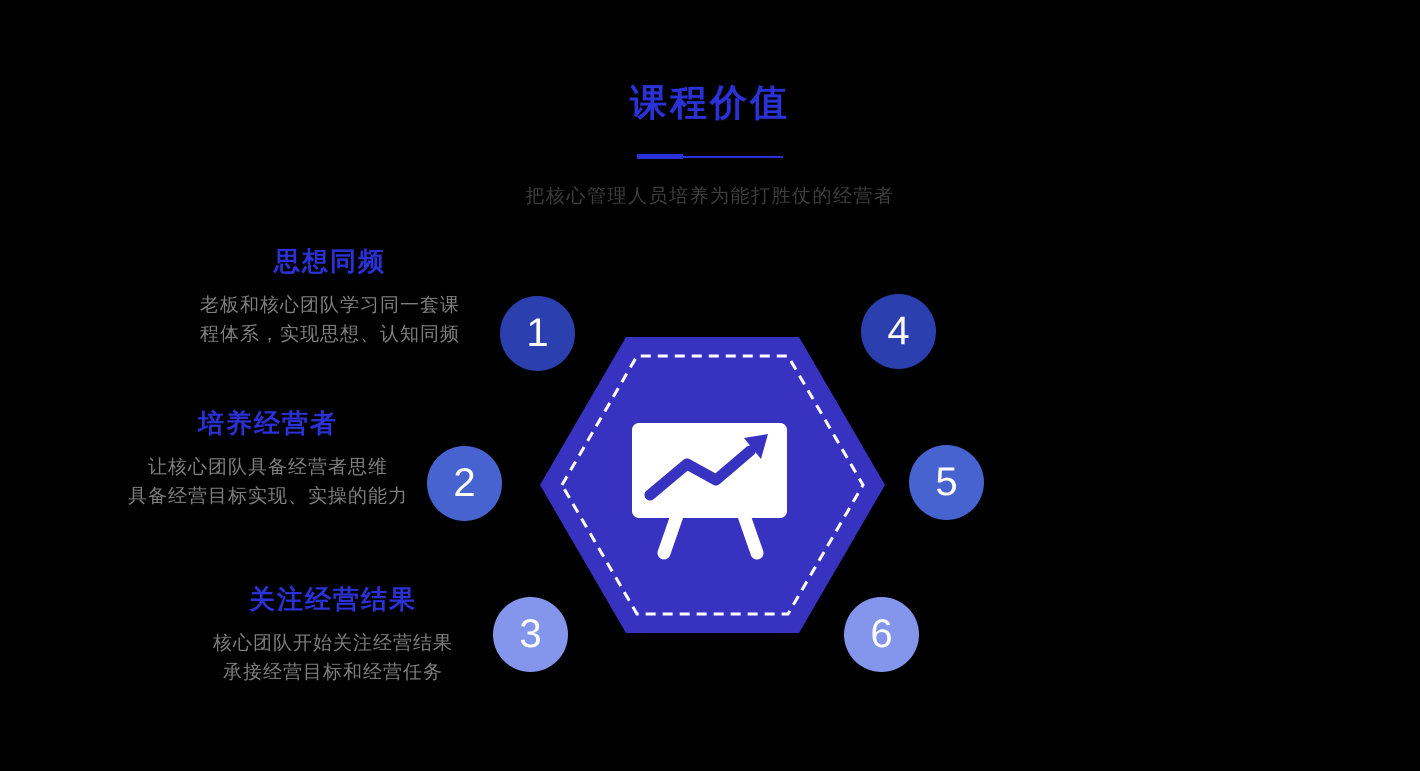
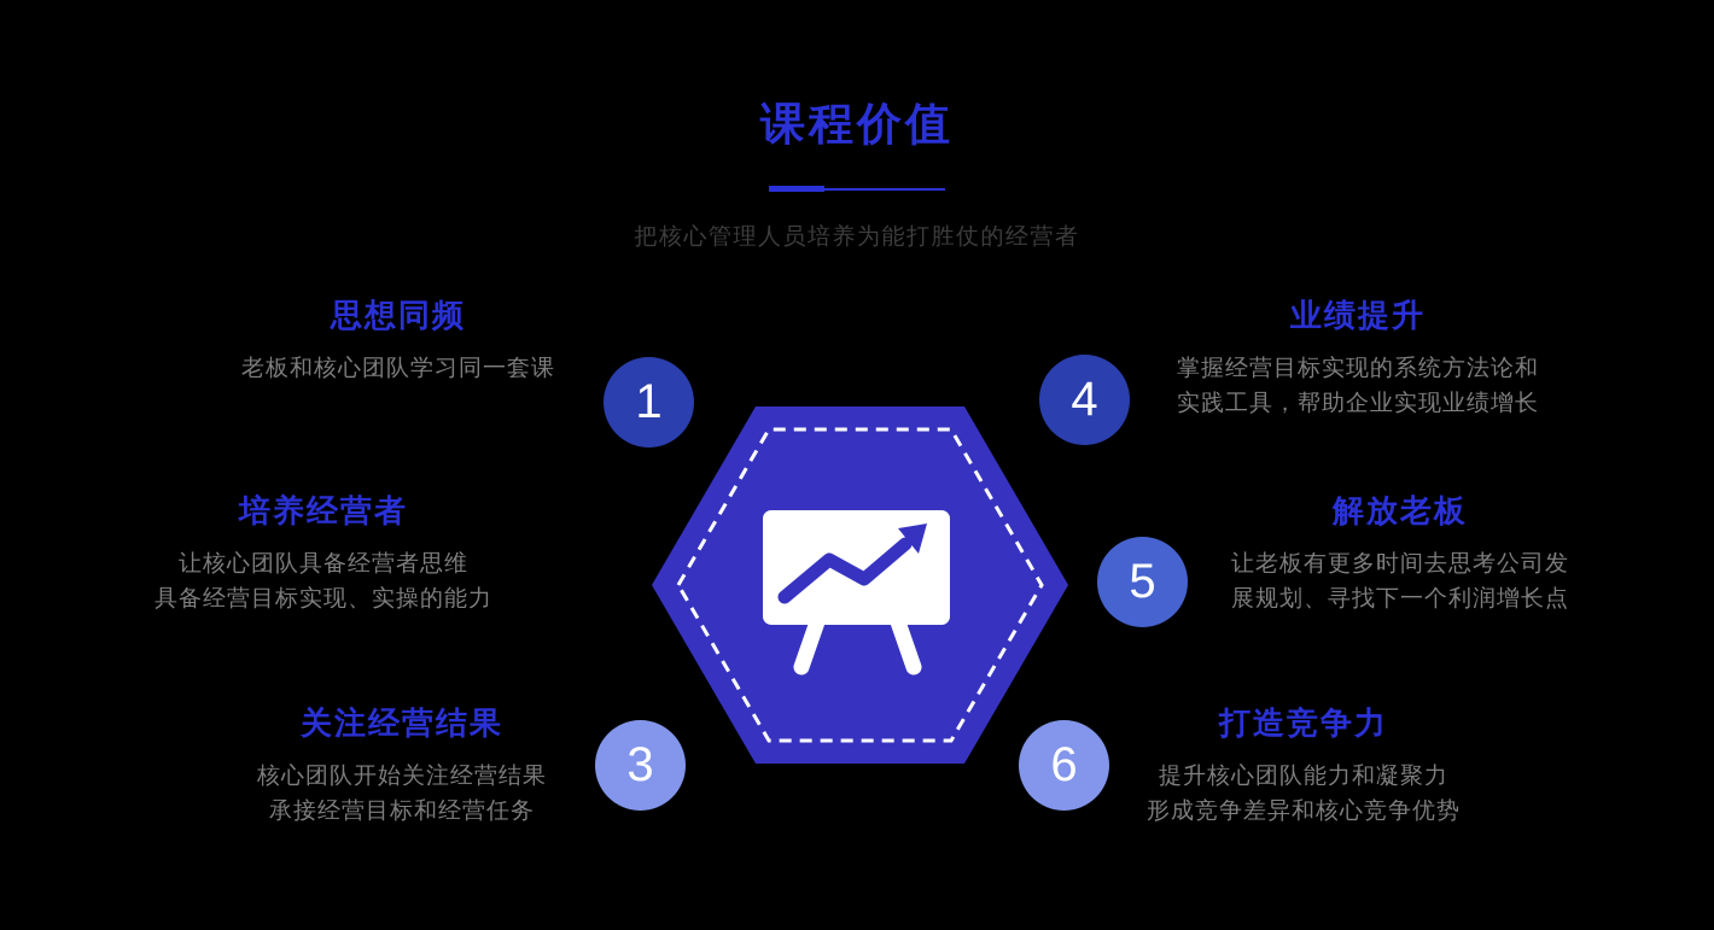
  课程价值
  把核心管理人员培养为能打胜仗的经营者
  思想同频
  老板和核心团队学习同一套课
- 程体系，实现思想、认知同频
  培养经营者
  让核心团队具备经营者思维
  具备经营目标实现、实操的能力
  关注经营结果
  核心团队开始关注经营结果
  承接经营目标和经营任务
+ 业绩提升
+ 掌握经营目标实现的系统方法论和
+ 实践工具，帮助企业实现业绩增长
+ 解放老板
+ 让老板有更多时间去思考公司发
+ 展规划、寻找下一个利润增长点
+ 打造竞争力
+ 提升核心团队能力和凝聚力
+ 形成竞争差异和核心竞争优势
  1
- 2
  3
  4
  5
  6
